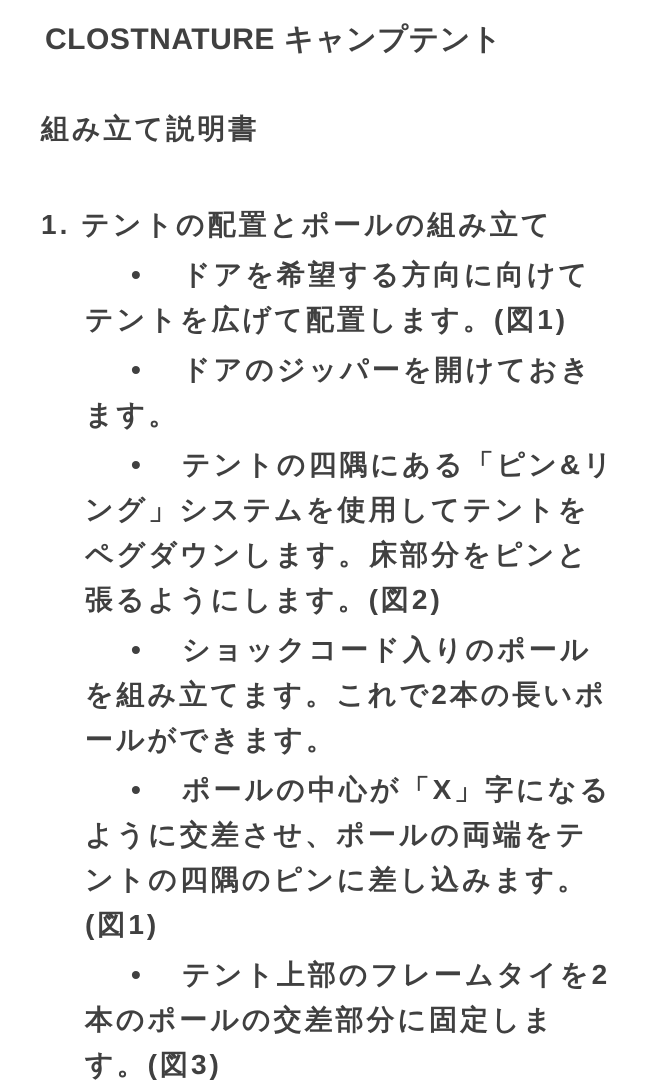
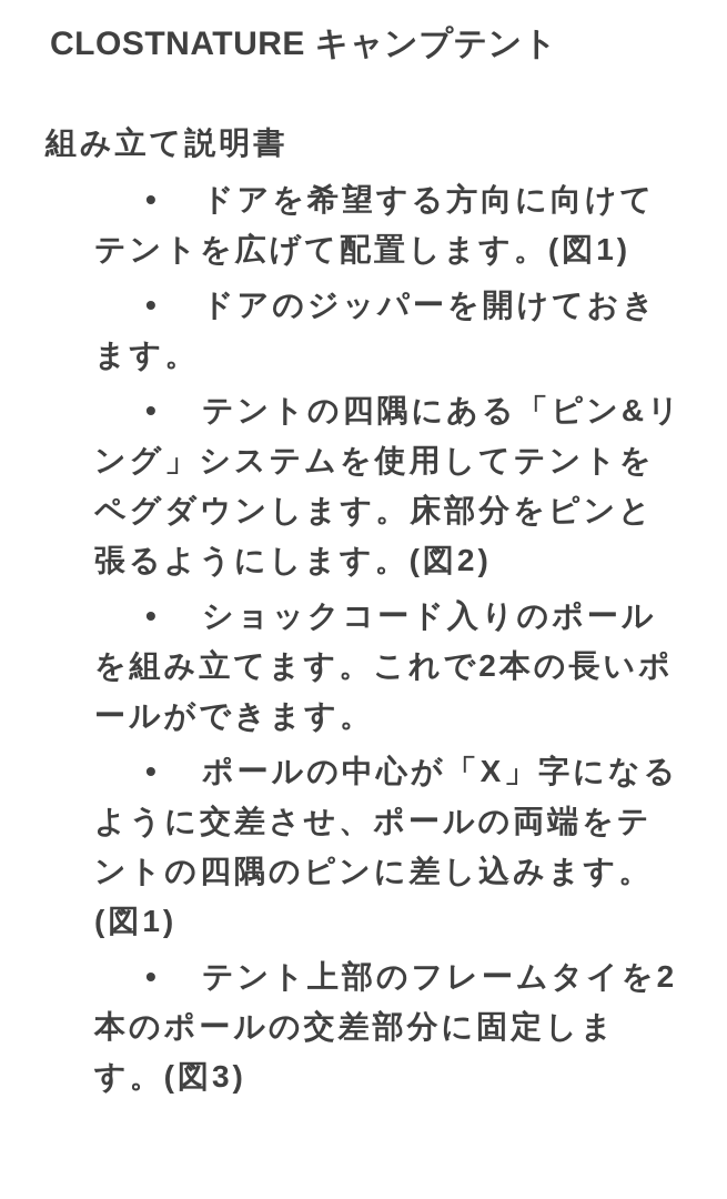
  CLOSTNATURE キャンプテント
  組み立て説明書
- 1. テントの配置とポールの組み立て
  •
  ドアを希望する方向に向けてテントを広げて配置します。(図1)
  •
  ドアのジッパーを開けておきます。
  •
  テントの四隅にある「ピン&リング」システムを使用してテントをペグダウンします。床部分をピンと張るようにします。(図2)
  •
  ショックコード入りのポールを組み立てます。これで2本の長いポールができます。
  •
  ポールの中心が「X」字になるように交差させ、ポールの両端をテントの四隅のピンに差し込みます。(図1)
  •
  テント上部のフレームタイを2本のポールの交差部分に固定します。(図3)
